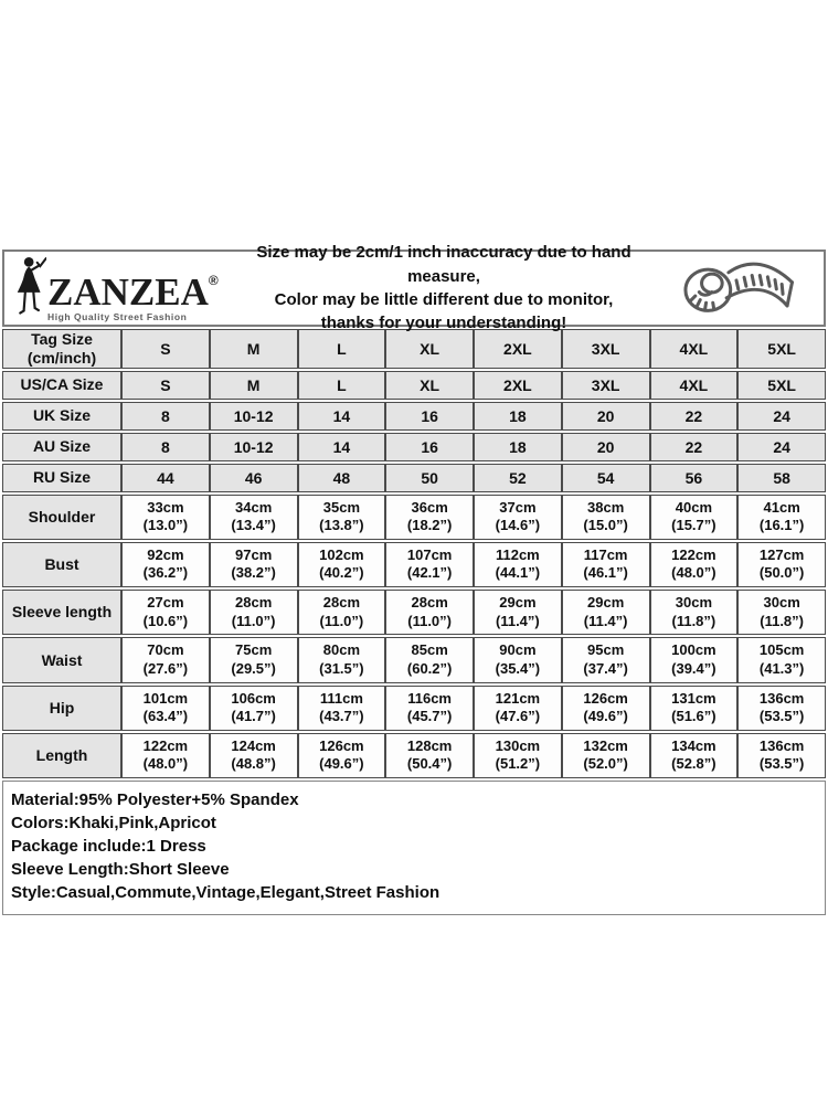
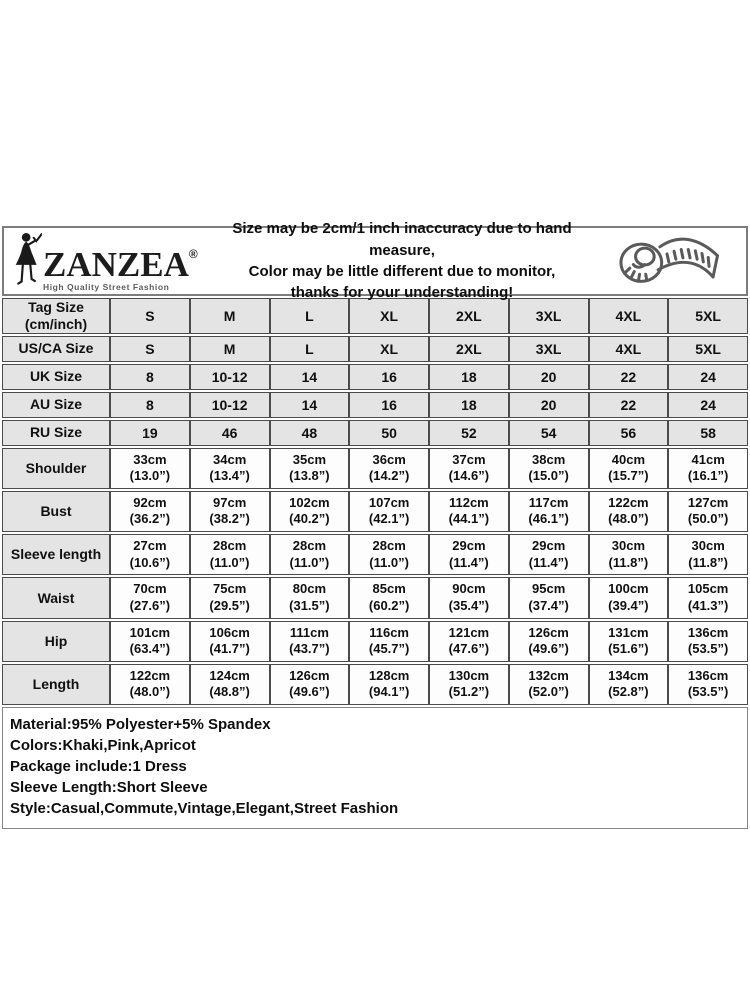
  ZANZEA®
  High Quality Street Fashion
  Size may be 2cm/1 inch inaccuracy due to hand measure,
  Color may be little different due to monitor,
  thanks for your understanding!
  Tag Size (cm/inch)	S	M	L	XL	2XL	3XL	4XL	5XL
  US/CA Size	S	M	L	XL	2XL	3XL	4XL	5XL
  UK Size	8	10-12	14	16	18	20	22	24
  AU Size	8	10-12	14	16	18	20	22	24
- RU Size	44	46	48	50	52	54	56	58
+ RU Size	19	46	48	50	52	54	56	58
- Shoulder	33cm (13.0”)	34cm (13.4”)	35cm (13.8”)	36cm (18.2”)	37cm (14.6”)	38cm (15.0”)	40cm (15.7”)	41cm (16.1”)
+ Shoulder	33cm (13.0”)	34cm (13.4”)	35cm (13.8”)	36cm (14.2”)	37cm (14.6”)	38cm (15.0”)	40cm (15.7”)	41cm (16.1”)
  Bust	92cm (36.2”)	97cm (38.2”)	102cm (40.2”)	107cm (42.1”)	112cm (44.1”)	117cm (46.1”)	122cm (48.0”)	127cm (50.0”)
  Sleeve length	27cm (10.6”)	28cm (11.0”)	28cm (11.0”)	28cm (11.0”)	29cm (11.4”)	29cm (11.4”)	30cm (11.8”)	30cm (11.8”)
  Waist	70cm (27.6”)	75cm (29.5”)	80cm (31.5”)	85cm (60.2”)	90cm (35.4”)	95cm (37.4”)	100cm (39.4”)	105cm (41.3”)
  Hip	101cm (63.4”)	106cm (41.7”)	111cm (43.7”)	116cm (45.7”)	121cm (47.6”)	126cm (49.6”)	131cm (51.6”)	136cm (53.5”)
- Length	122cm (48.0”)	124cm (48.8”)	126cm (49.6”)	128cm (50.4”)	130cm (51.2”)	132cm (52.0”)	134cm (52.8”)	136cm (53.5”)
+ Length	122cm (48.0”)	124cm (48.8”)	126cm (49.6”)	128cm (94.1”)	130cm (51.2”)	132cm (52.0”)	134cm (52.8”)	136cm (53.5”)
  Material:95% Polyester+5% Spandex
  Colors:Khaki,Pink,Apricot
  Package include:1 Dress
  Sleeve Length:Short Sleeve
  Style:Casual,Commute,Vintage,Elegant,Street Fashion
